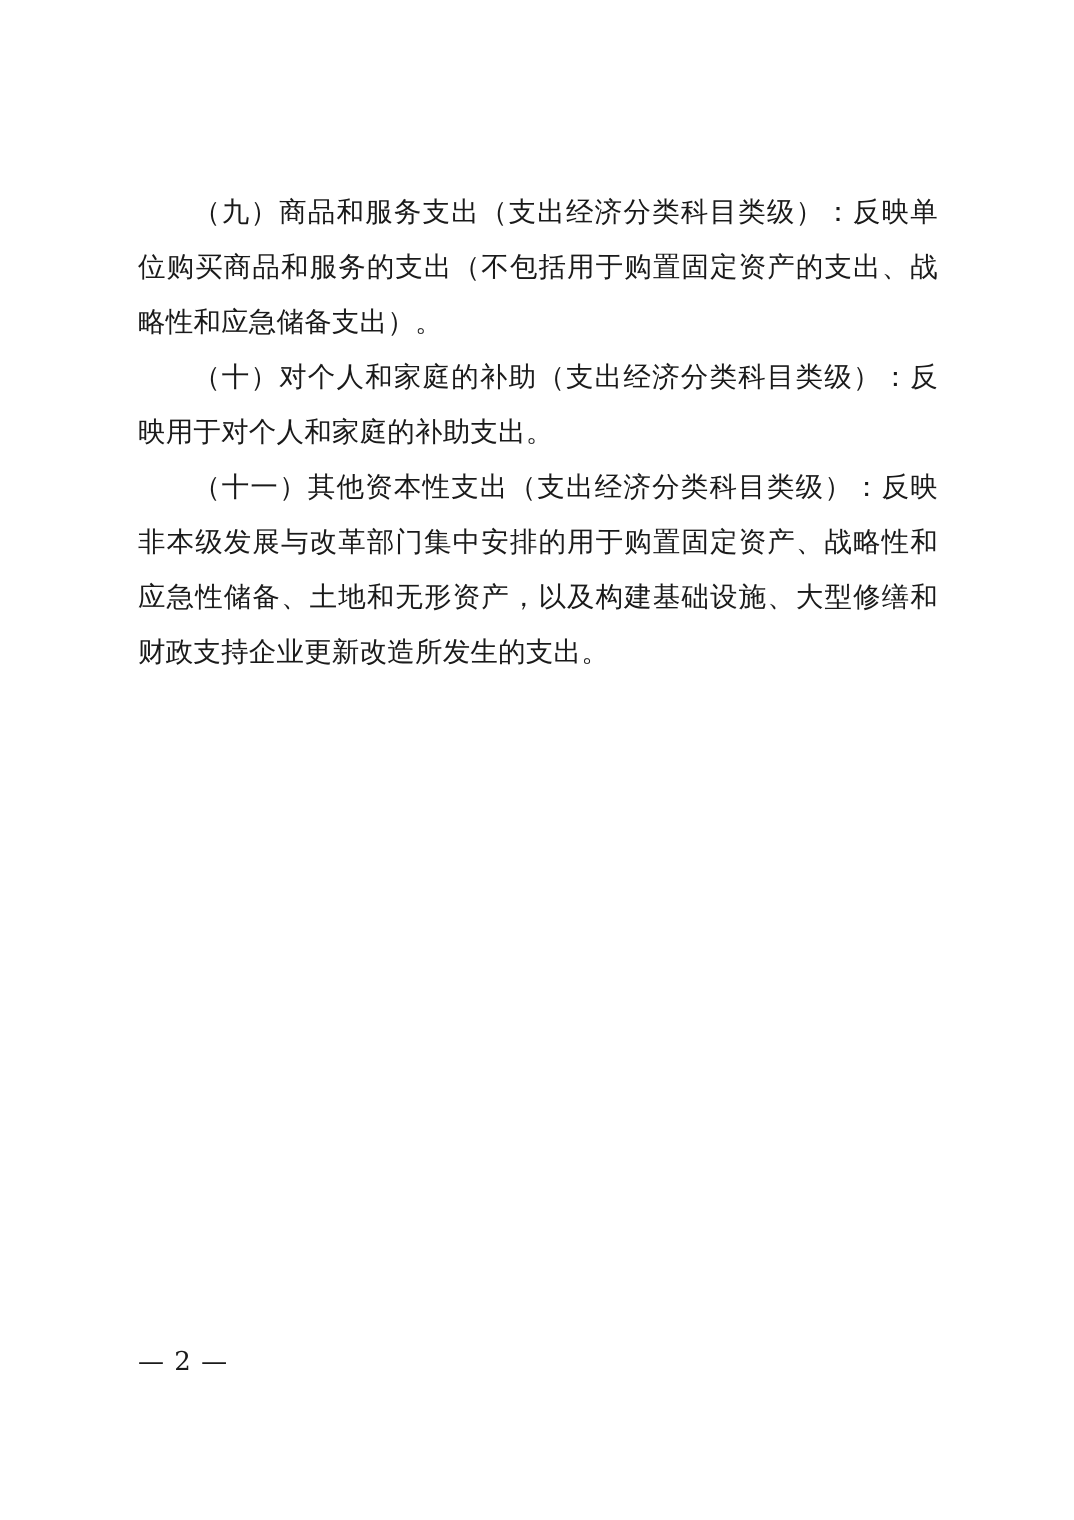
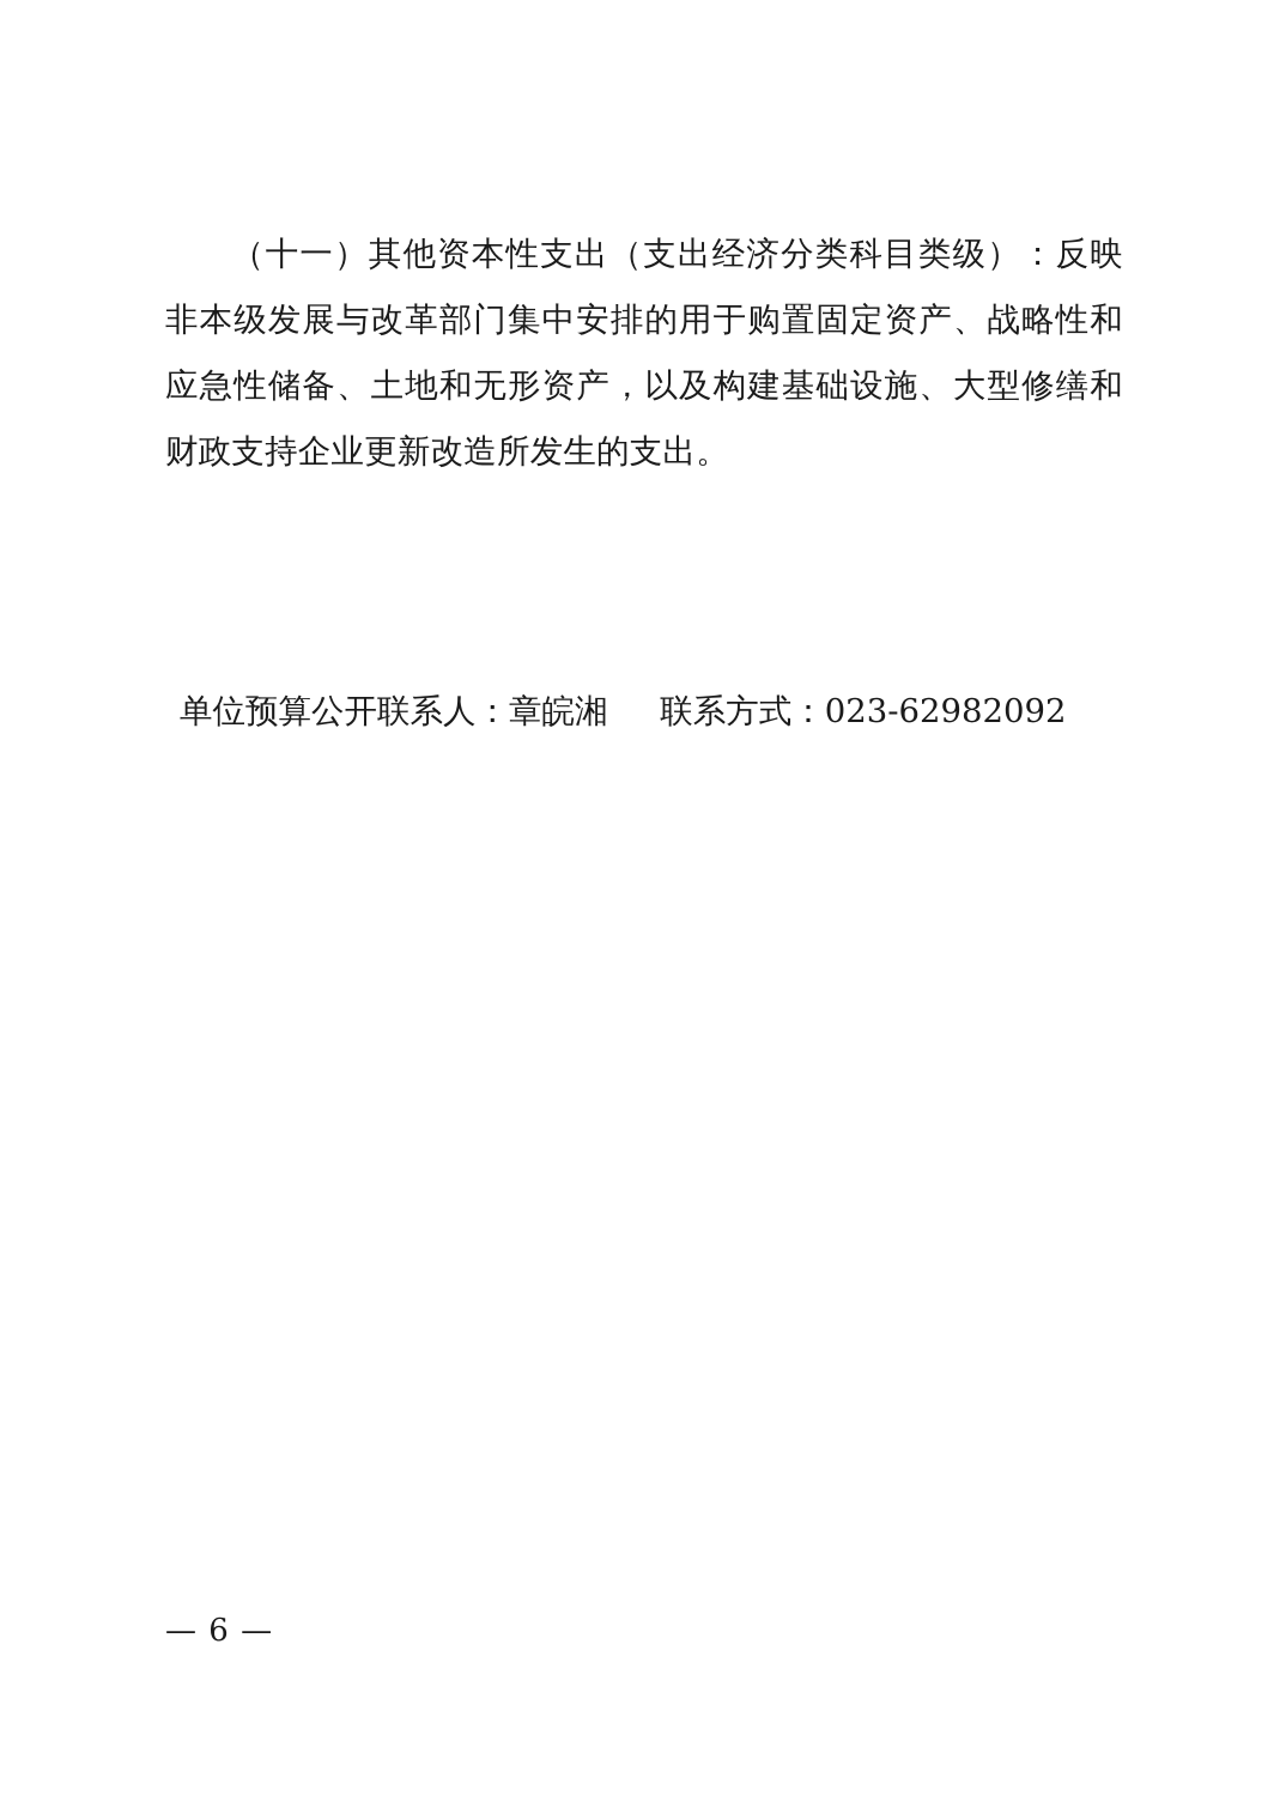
- （九）商品和服务支出（支出经济分类科目类级）：反映单位购买商品和服务的支出（不包括用于购置固定资产的支出、战略性和应急储备支出）。
- （十）对个人和家庭的补助（支出经济分类科目类级）：反映用于对个人和家庭的补助支出。
  （十一）其他资本性支出（支出经济分类科目类级）：反映非本级发展与改革部门集中安排的用于购置固定资产、战略性和应急性储备、土地和无形资产，以及构建基础设施、大型修缮和财政支持企业更新改造所发生的支出。
+ 单位预算公开联系人：章皖湘 联系方式：023-62982092
- — 2 —
+ — 6 —
